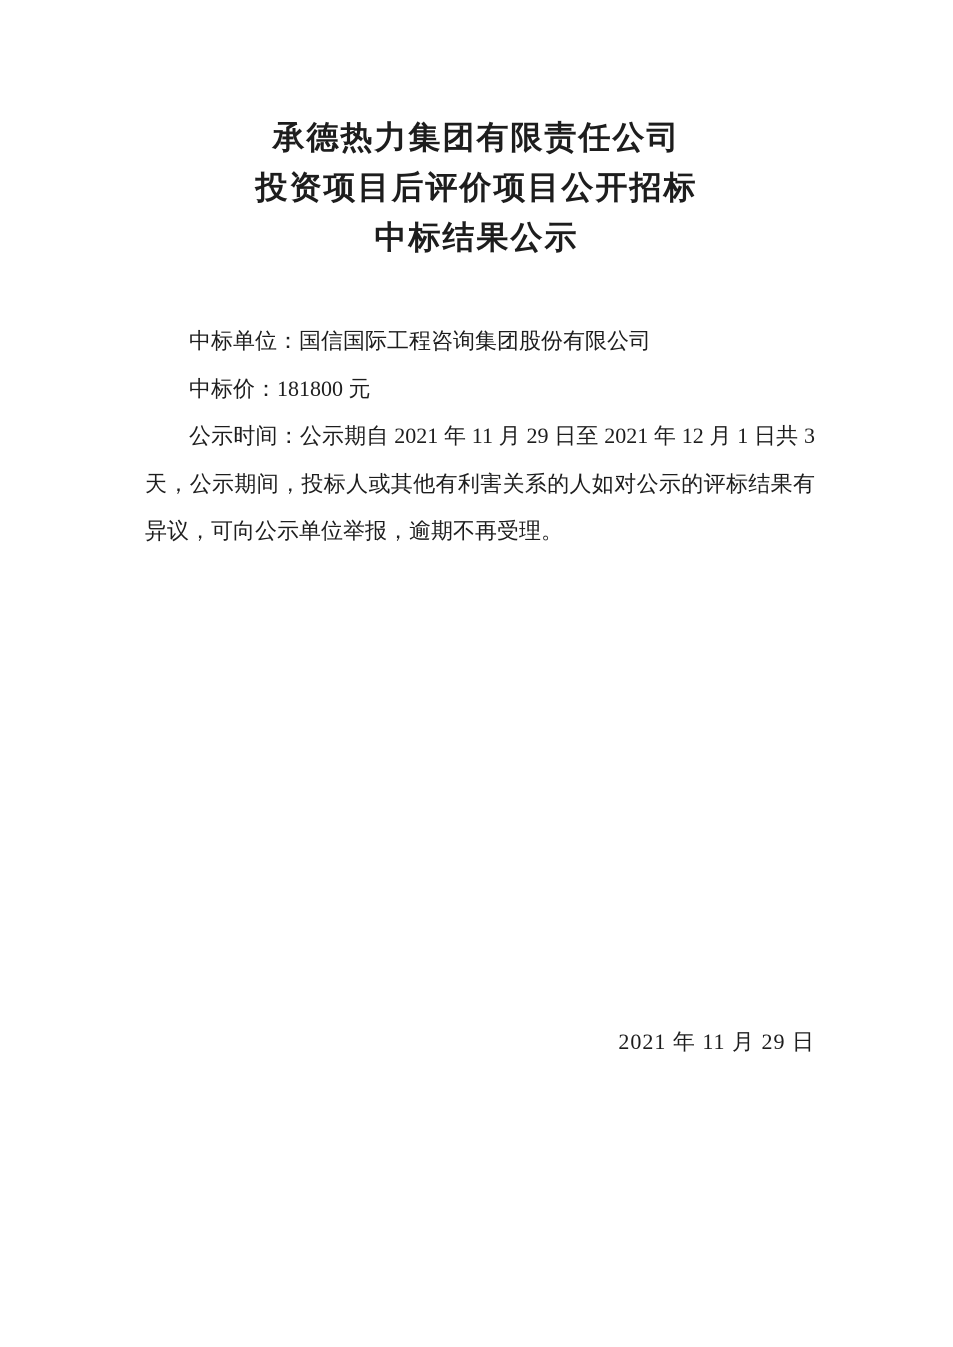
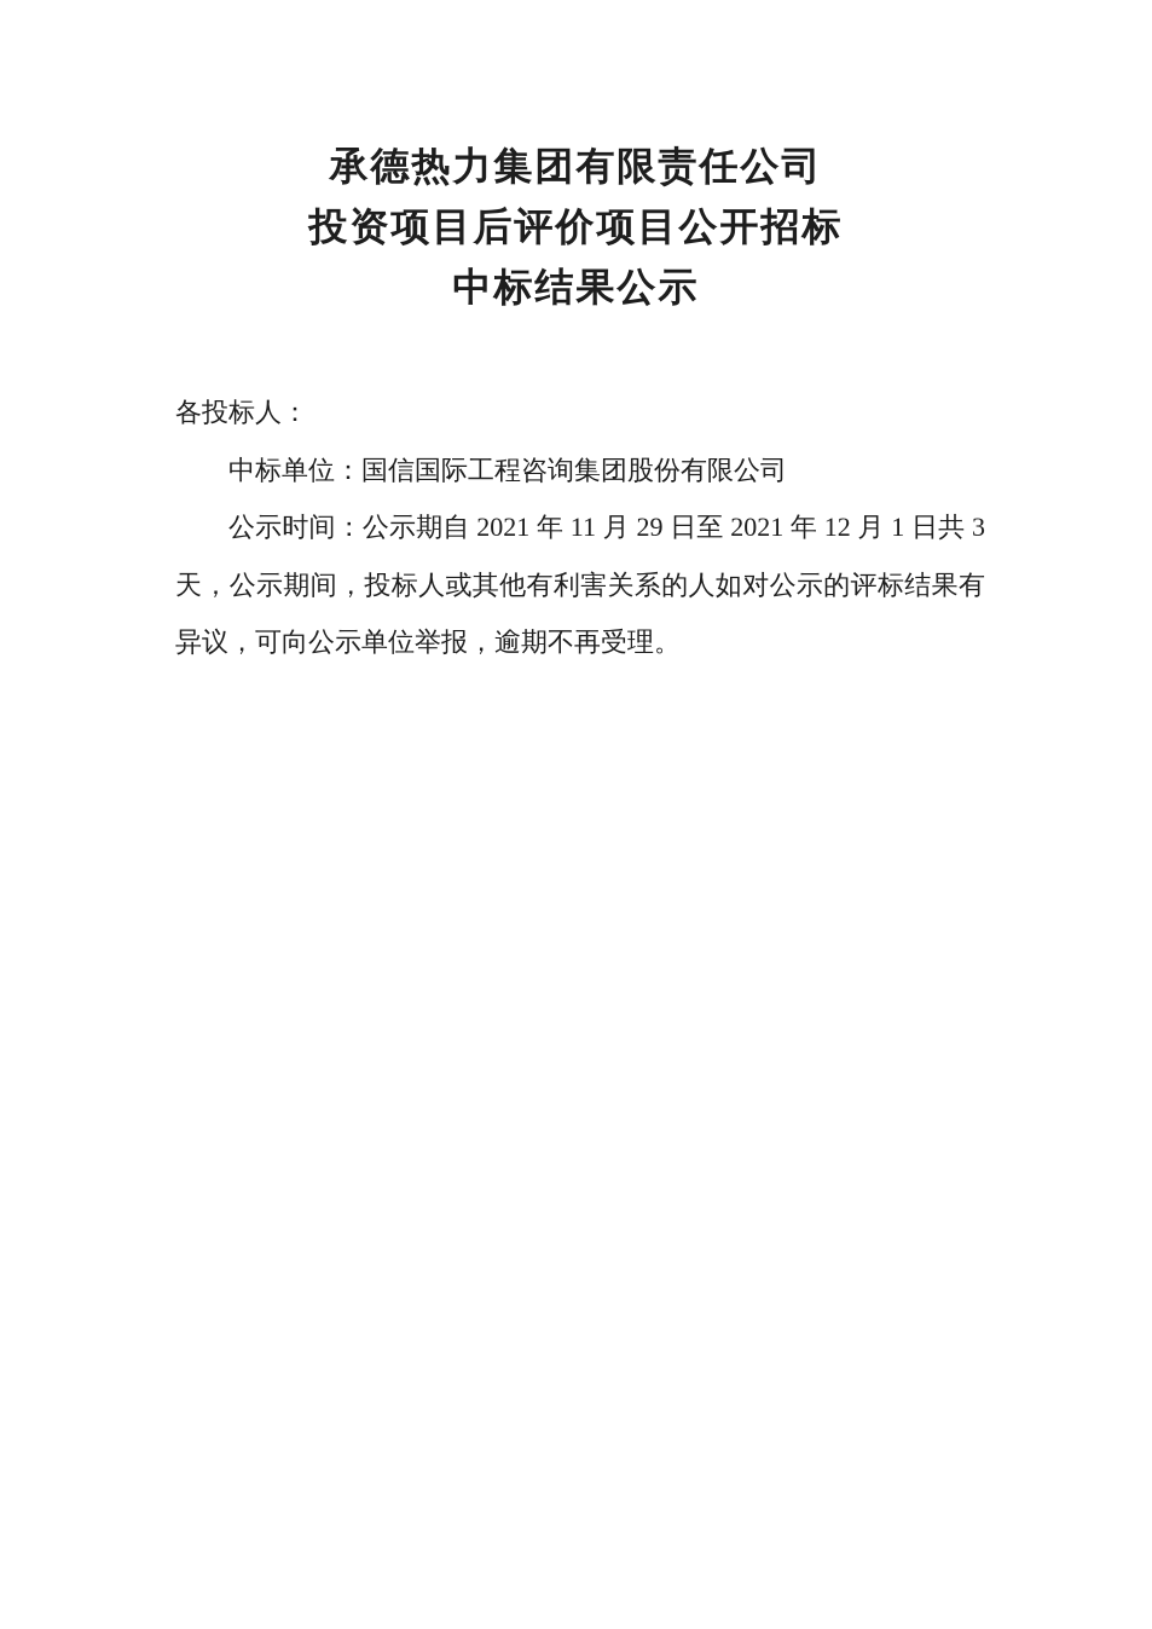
  承德热力集团有限责任公司
  投资项目后评价项目公开招标
  中标结果公示
+ 各投标人：
  中标单位：国信国际工程咨询集团股份有限公司
- 中标价：181800 元
  公示时间：公示期自 2021 年 11 月 29 日至 2021 年 12 月 1 日共 3 天，公示期间，投标人或其他有利害关系的人如对公示的评标结果有异议，可向公示单位举报，逾期不再受理。
- 2021 年 11 月 29 日
